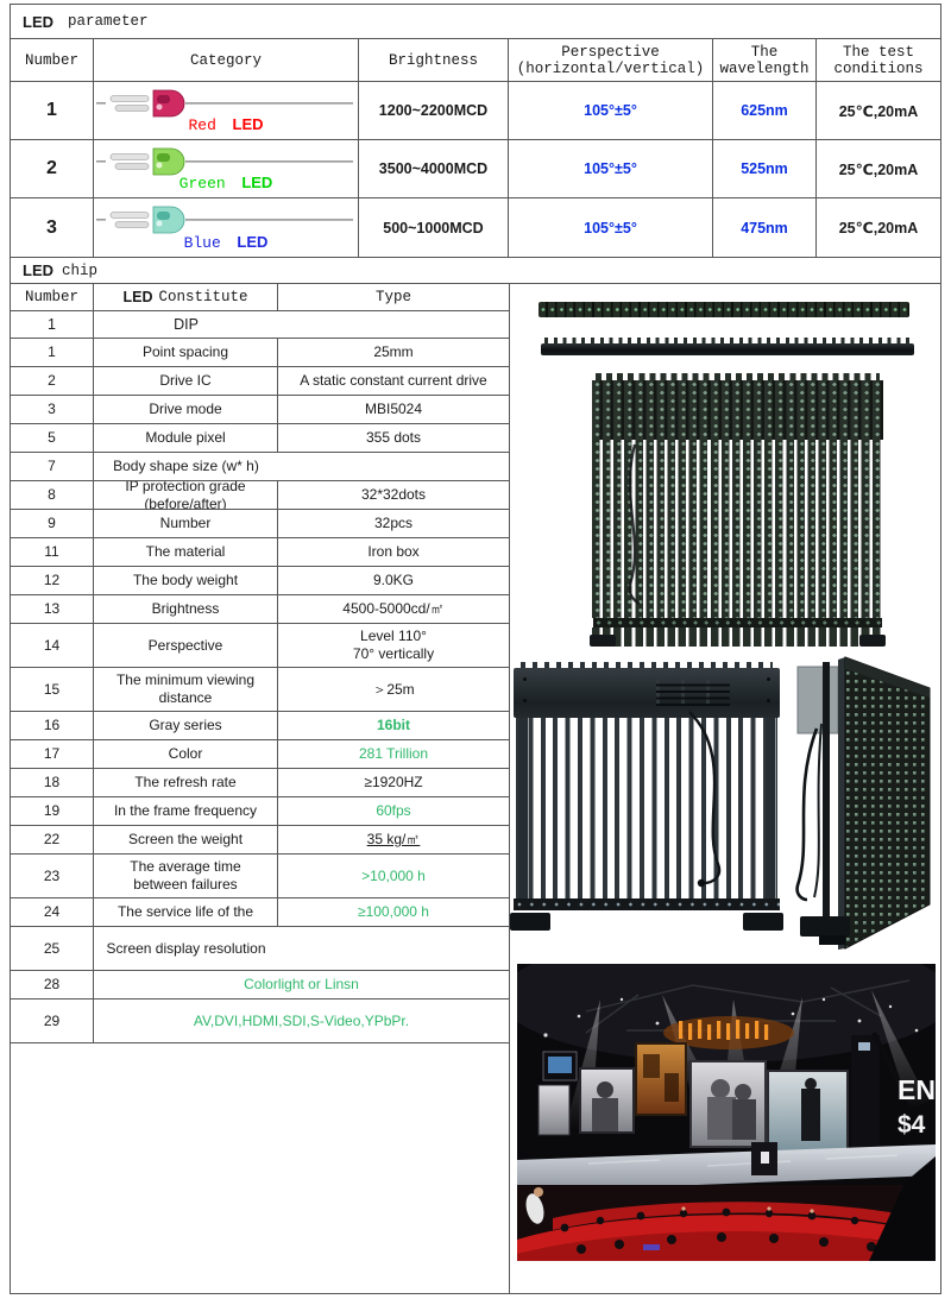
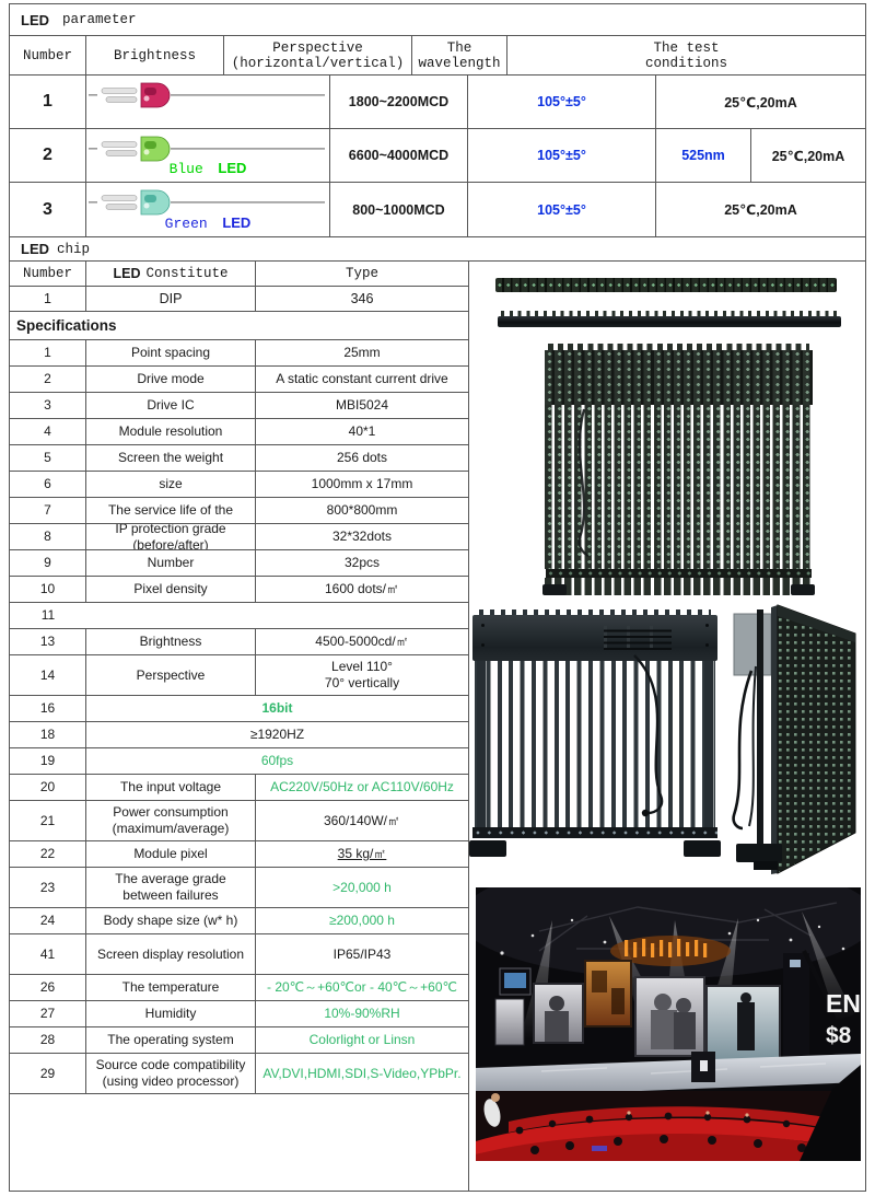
  LED
  parameter
  Number
- Category
  Brightness
  Perspective
  (horizontal/vertical)
  The
  wavelength
  The test
  conditions
  1
- Red LED
- 1200~2200MCD
+ 1800~2200MCD
  105°±5°
- 625nm
  25℃,20mA
  2
- Green LED
+ Blue LED
- 3500~4000MCD
+ 6600~4000MCD
  105°±5°
  525nm
  25℃,20mA
  3
- Blue LED
+ Green LED
- 500~1000MCD
+ 800~1000MCD
  105°±5°
- 475nm
  25℃,20mA
  LED
  chip
  Number
  LED
  Constitute
  Type
  1
  DIP
+ 346
+ Specifications
  1
  Point spacing
  25mm
  2
- Drive IC
+ Drive mode
  A static constant current drive
  3
- Drive mode
+ Drive IC
  MBI5024
+ 4
+ Module resolution
+ 40*1
  5
- Module pixel
+ Screen the weight
- 355 dots
+ 256 dots
+ 6
+ size
+ 1000mm x 17mm
  7
- Body shape size (w* h)
+ The service life of the
+ 800*800mm
  8
  IP protection grade (before/after)
  32*32dots
  9
  Number
  32pcs
+ 10
+ Pixel density
+ 1600 dots/㎡
  11
- The material
- Iron box
- 12
- The body weight
- 9.0KG
  13
  Brightness
  4500-5000cd/㎡
  14
  Perspective
  Level 110°
  70° vertically
- 15
- The minimum viewing distance
- ＞25m
  16
- Gray series
  16bit
- 17
- Color
- 281 Trillion
  18
- The refresh rate
  ≥1920HZ
  19
- In the frame frequency
  60fps
+ 20
+ The input voltage
+ AC220V/50Hz or AC110V/60Hz
+ 21
+ Power consumption (maximum/average)
+ 360/140W/㎡
  22
- Screen the weight
+ Module pixel
  35 kg/㎡
  23
- The average time between failures
+ The average grade between failures
- >10,000 h
+ >20,000 h
  24
- The service life of the
+ Body shape size (w* h)
- ≥100,000 h
+ ≥200,000 h
- 25
+ 41
  Screen display resolution
+ IP65/IP43
+ 26
+ The temperature
+ - 20℃～+60℃or - 40℃～+60℃
+ 27
+ Humidity
+ 10%-90%RH
  28
+ The operating system
  Colorlight or Linsn
  29
+ Source code compatibility (using video processor)
  AV,DVI,HDMI,SDI,S-Video,YPbPr.
  EN
- $4
+ $8
